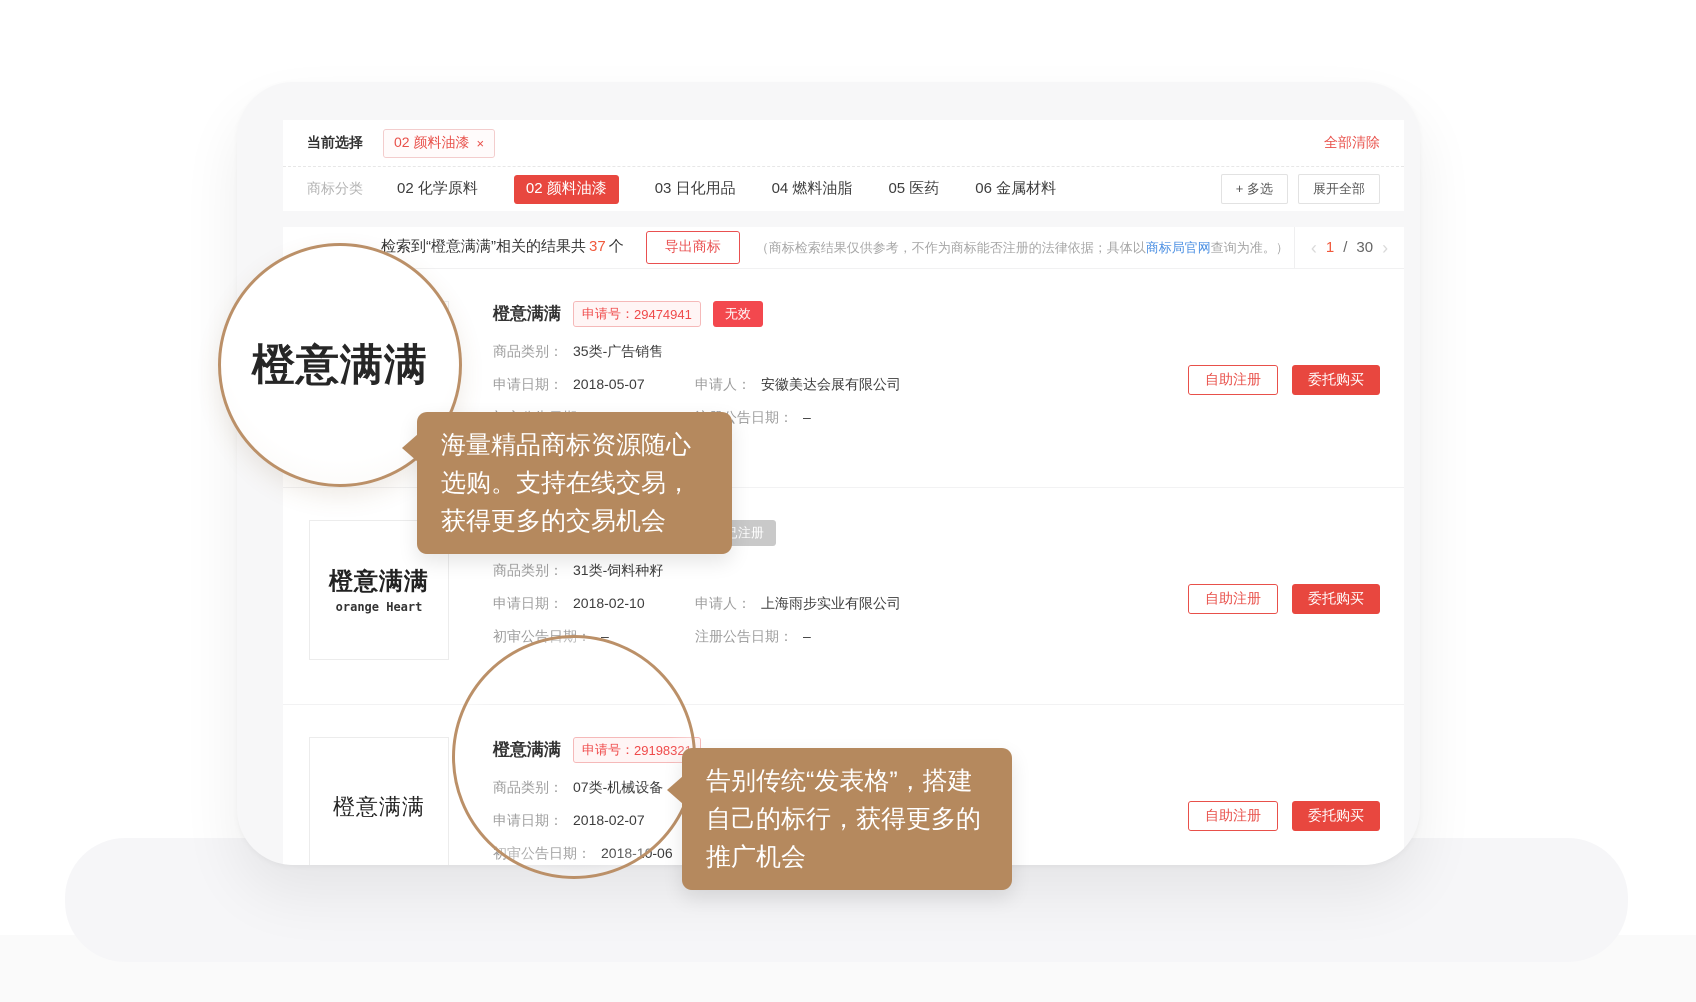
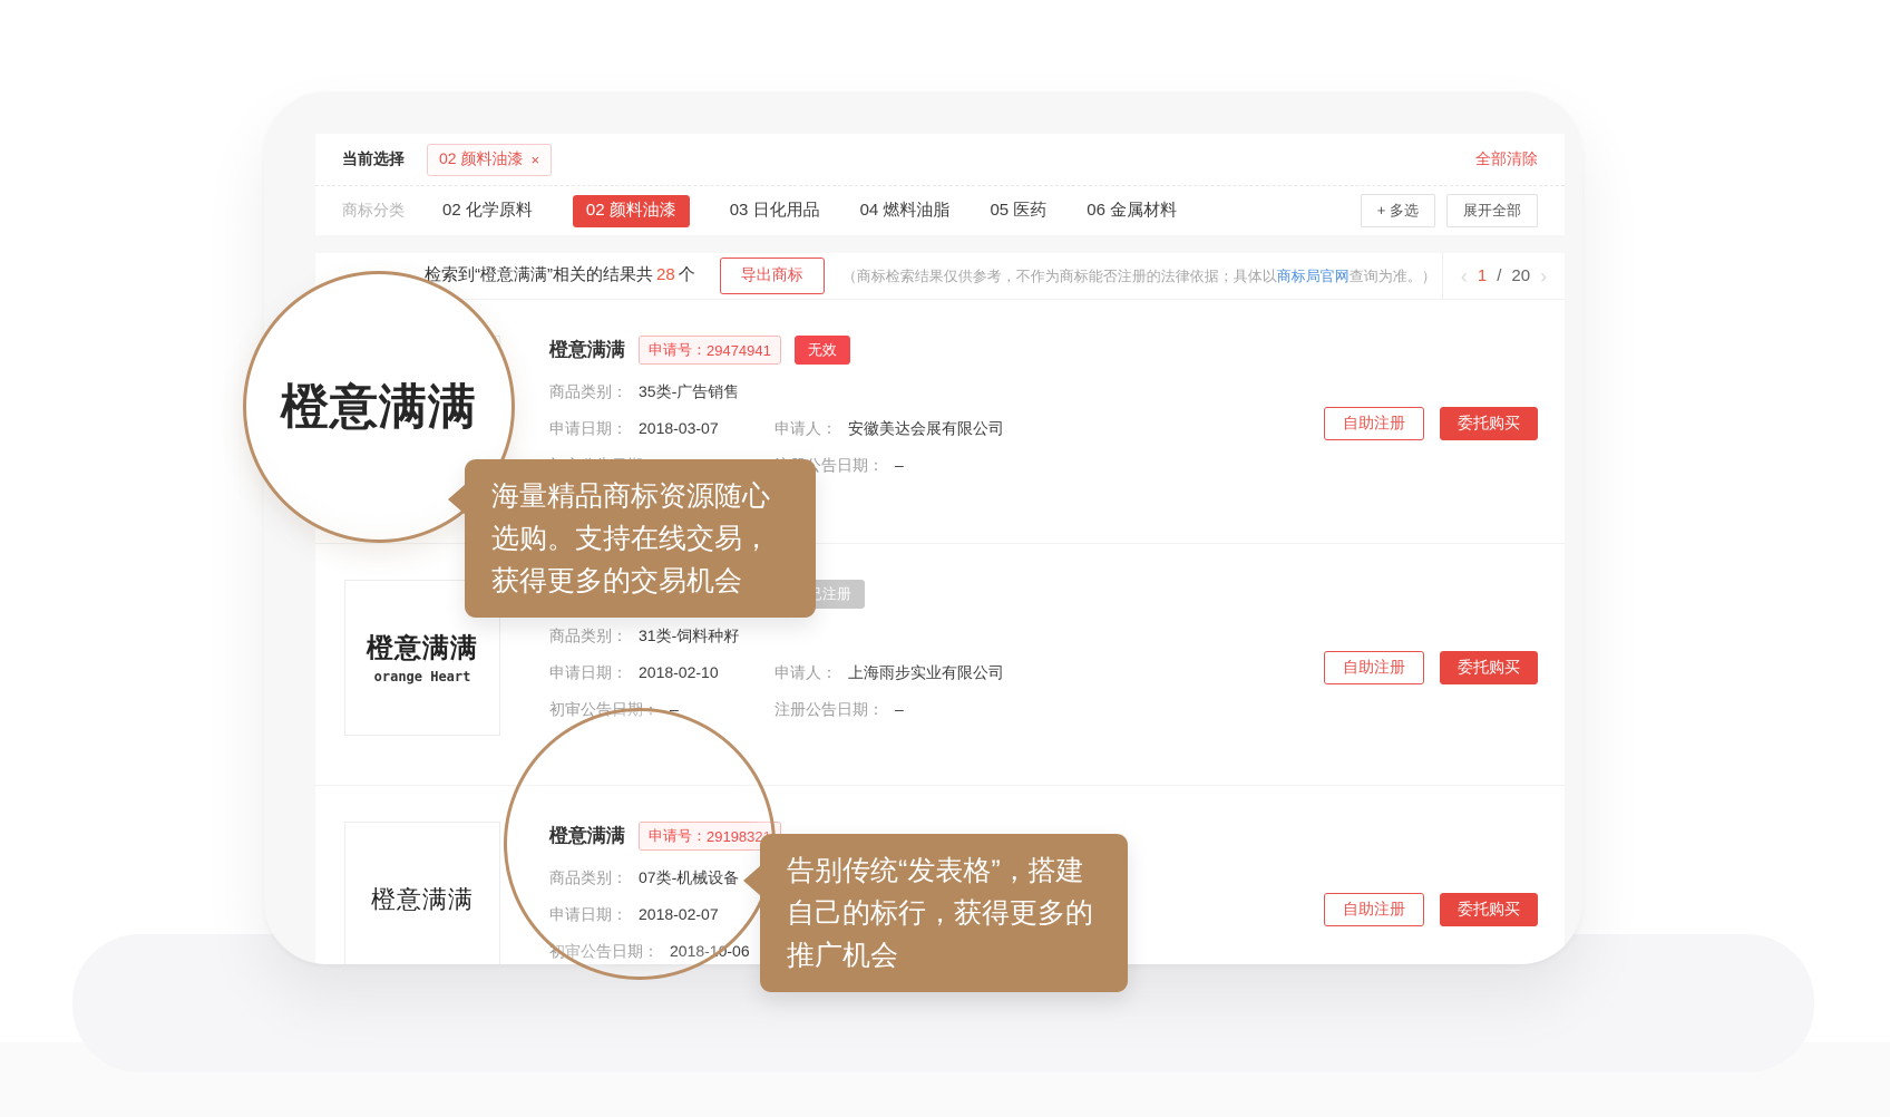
  当前选择
  02 颜料油漆
  ×
  全部清除
  商标分类
  02 化学原料
  02 颜料油漆
  03 日化用品
  04 燃料油脂
  05 医药
  06 金属材料
  + 多选
  展开全部
- 检索到“橙意满满”相关的结果共 37 个
+ 检索到“橙意满满”相关的结果共 28 个
  导出商标
  （商标检索结果仅供参考，不作为商标能否注册的法律依据；具体以商标局官网查询为准。）
  ‹
  1
  /
- 30
+ 20
  ›
  橙意满满
  申请号：
  29474941
  无效
  商品类别：
  35类-广告销售
  申请日期：
- 2018-05-07
+ 2018-03-07
  申请人：
  安徽美达会展有限公司
  –
  自助注册
  委托购买
  橙意满满
  orange Heart
  商品类别：
  31类-饲料种籽
  申请日期：
  2018-02-10
  申请人：
  上海雨步实业有限公司
  –
  注册公告日期：
  –
  自助注册
  委托购买
  橙意满满
  自助注册
  委托购买
  橙意满满
  海量精品商标资源随心选购。支持在线交易，获得更多的交易机会
  告别传统“发表格”，搭建自己的标行，获得更多的推广机会
